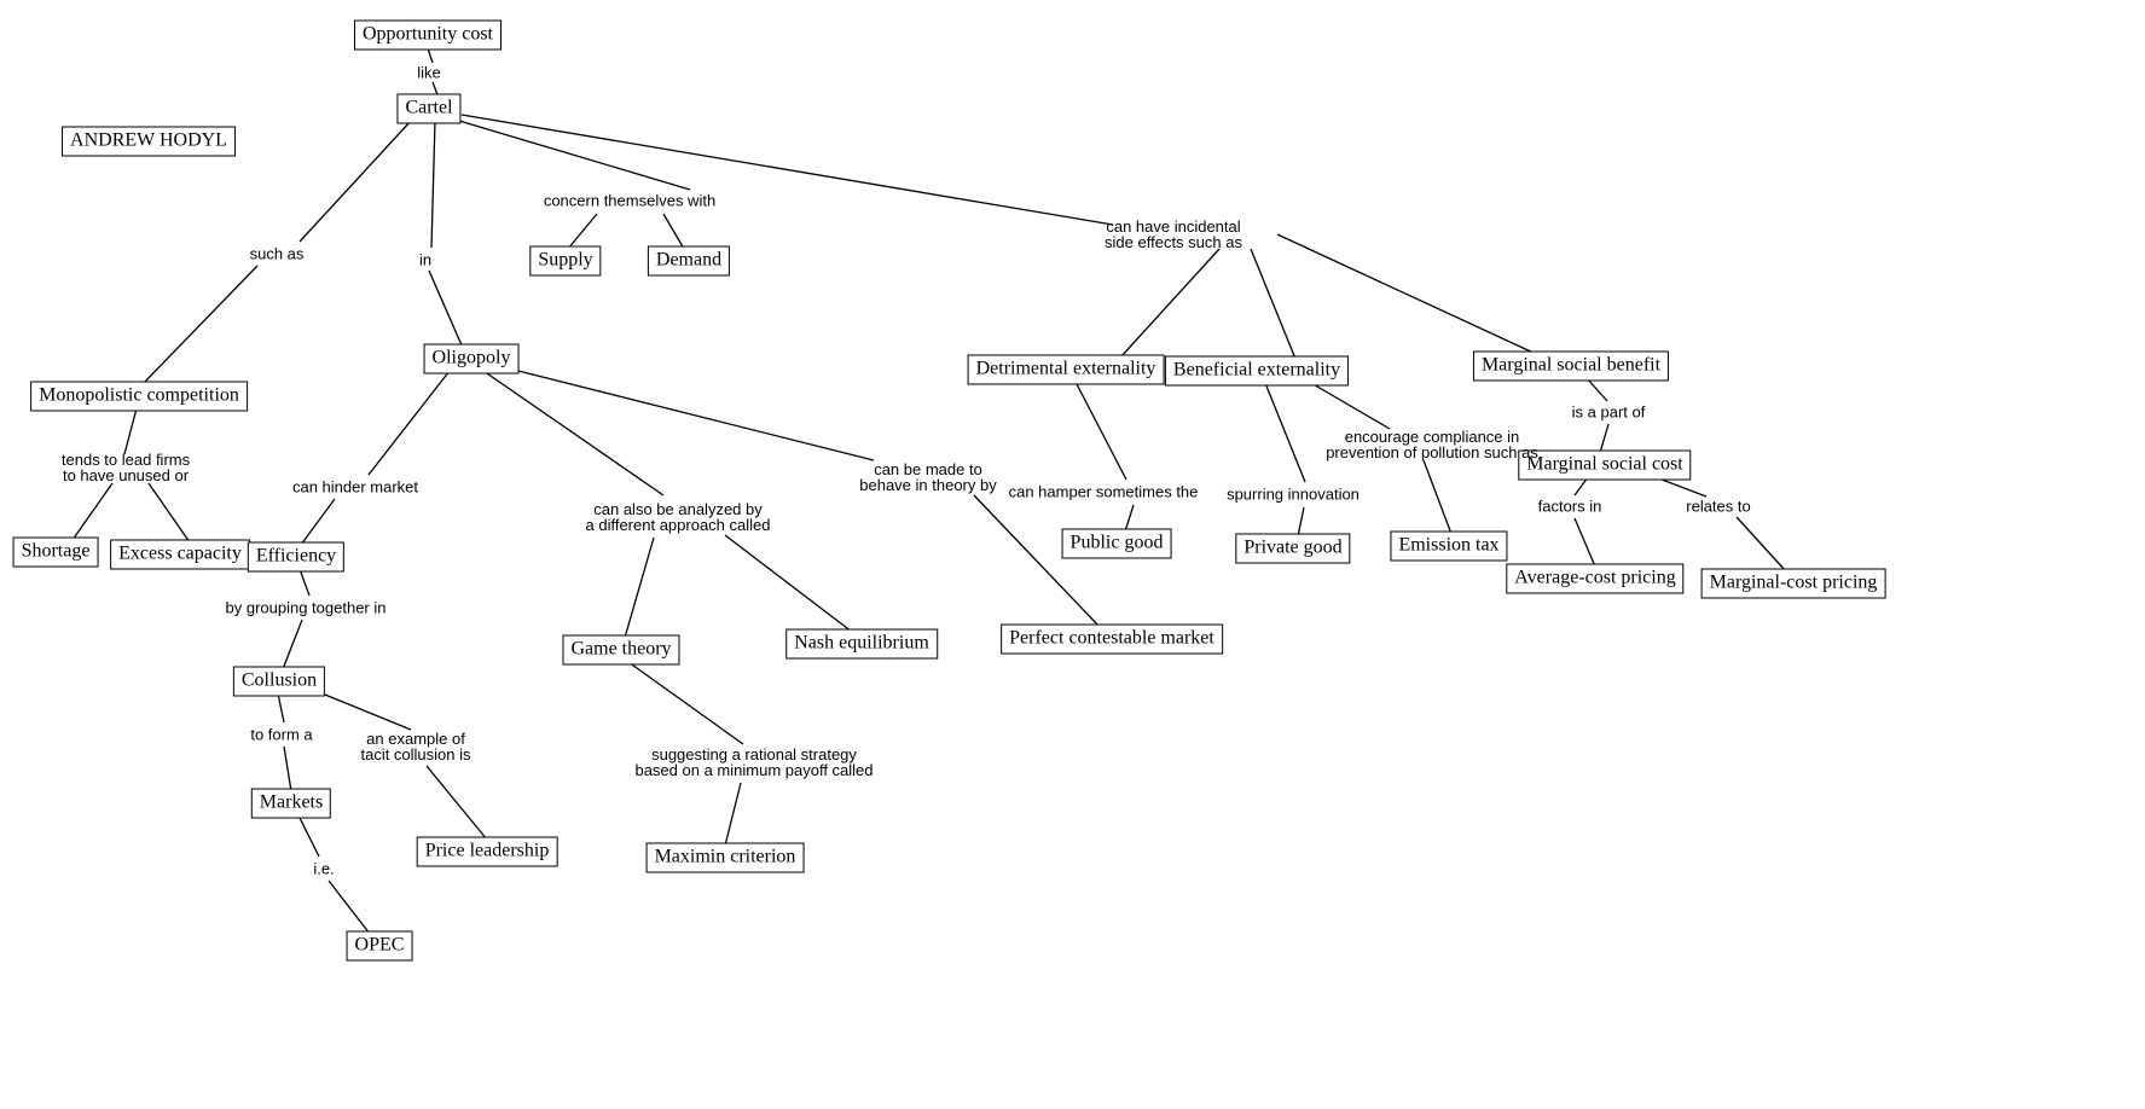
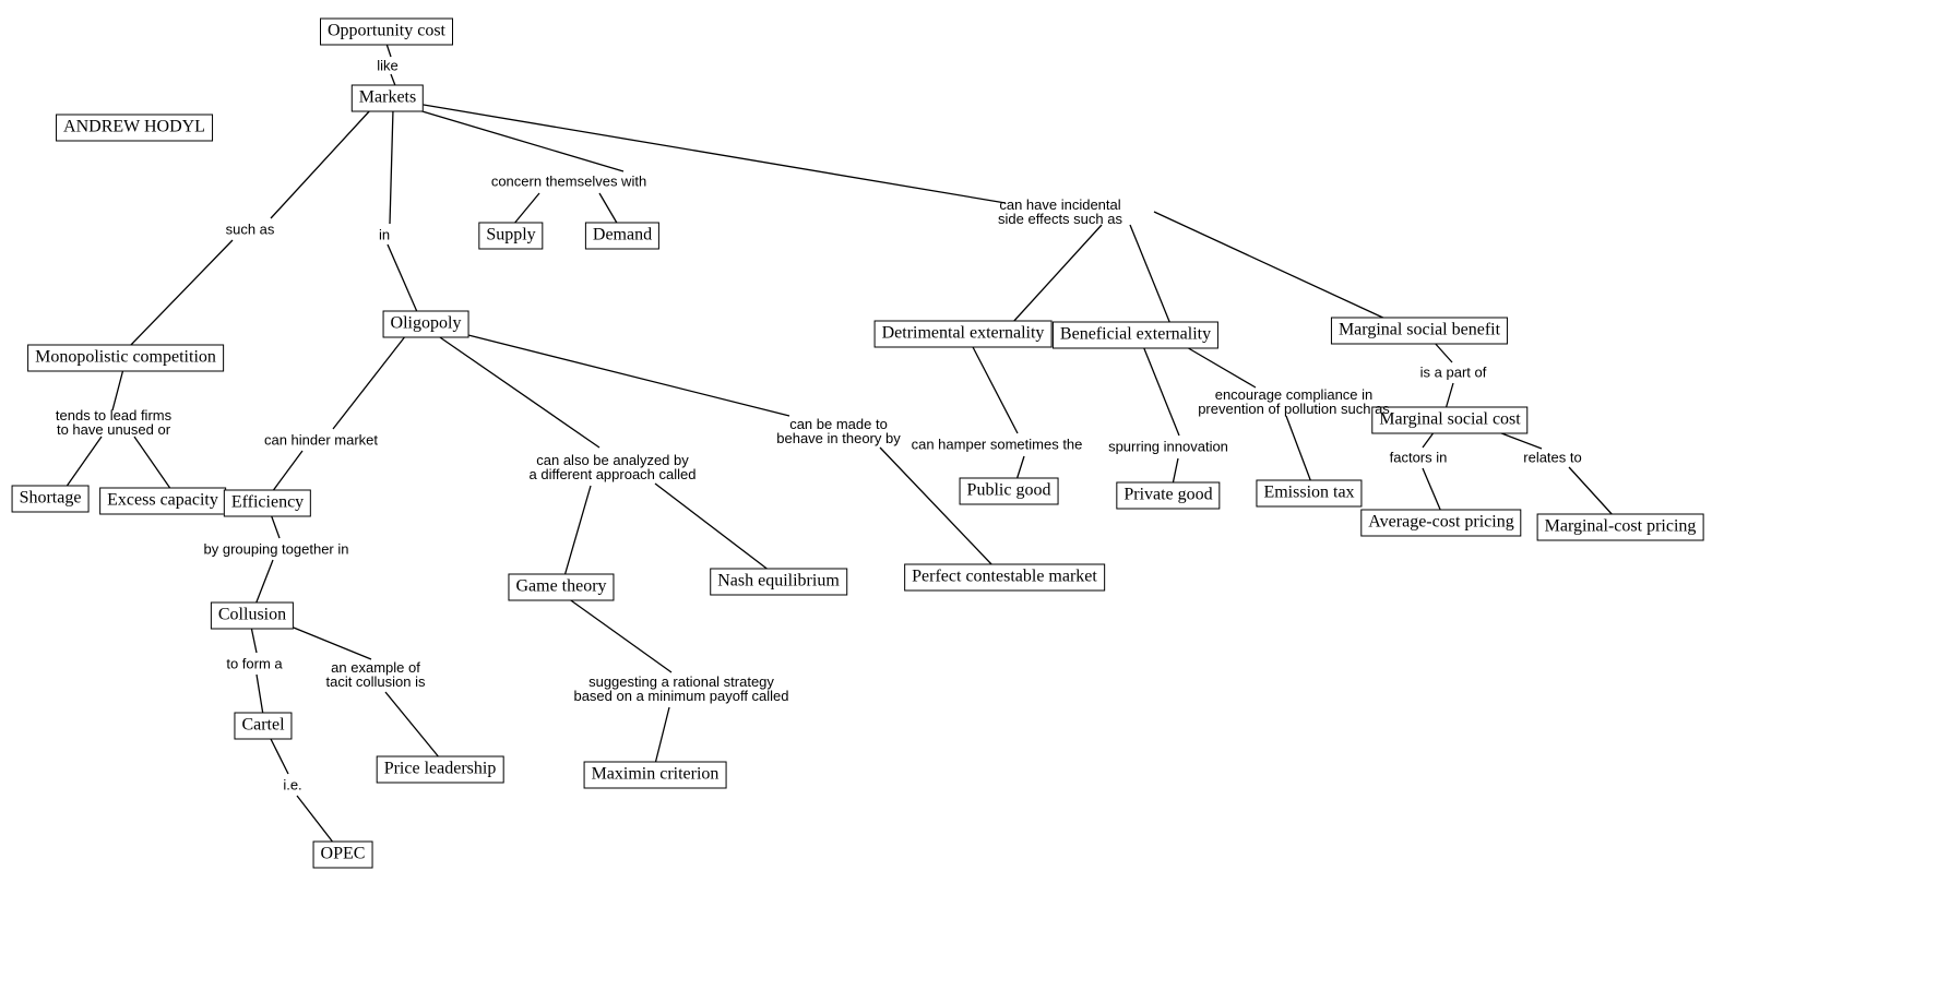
  Opportunity cost
- Cartel
+ Markets
  Supply
  Demand
  Monopolistic competition
  Shortage
  Excess capacity
  Oligopoly
  Efficiency
  Collusion
- Markets
+ Cartel
  OPEC
  Price leadership
  Game theory
  Maximin criterion
  Nash equilibrium
  Perfect contestable market
  Detrimental externality
  Public good
  Beneficial externality
  Private good
  Emission tax
  Marginal social benefit
  Marginal social cost
  Average-cost pricing
  Marginal-cost pricing
  like
  such as
  in
  concern themselves with
  can have incidental
  side effects such as
  tends to lead firms
  to have unused or
  can hinder market
  by grouping together in
  to form a
  an example of
  tacit collusion is
  i.e.
  can also be analyzed by
  a different approach called
  suggesting a rational strategy
  based on a minimum payoff called
  can be made to
  behave in theory by
  can hamper sometimes the
  spurring innovation
  encourage compliance in
  prevention of pollution such as
  is a part of
  factors in
  relates to
  ANDREW HODYL
